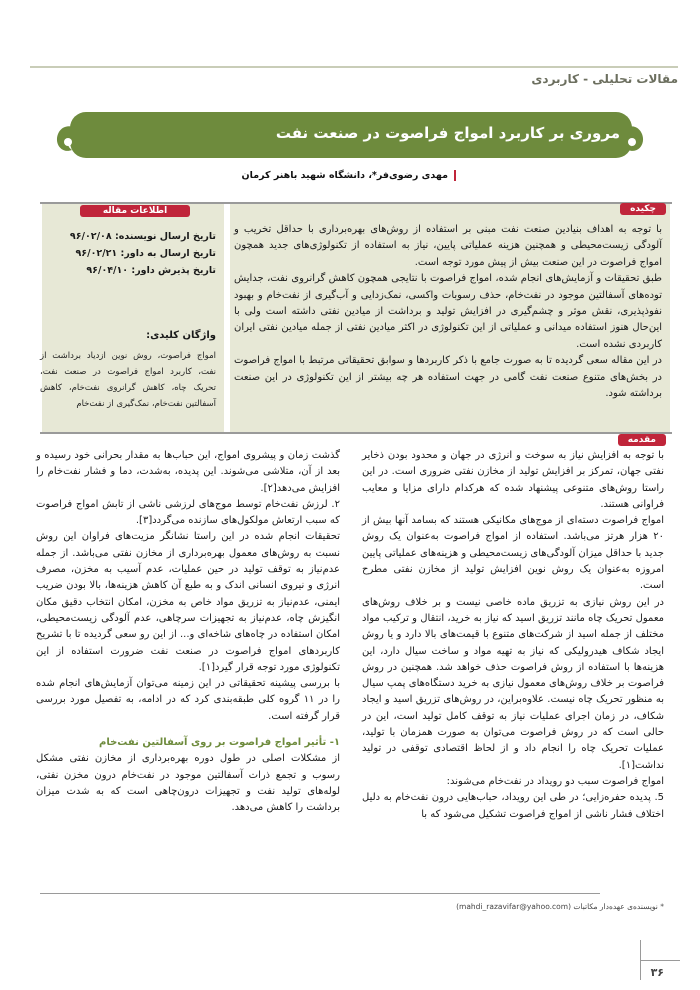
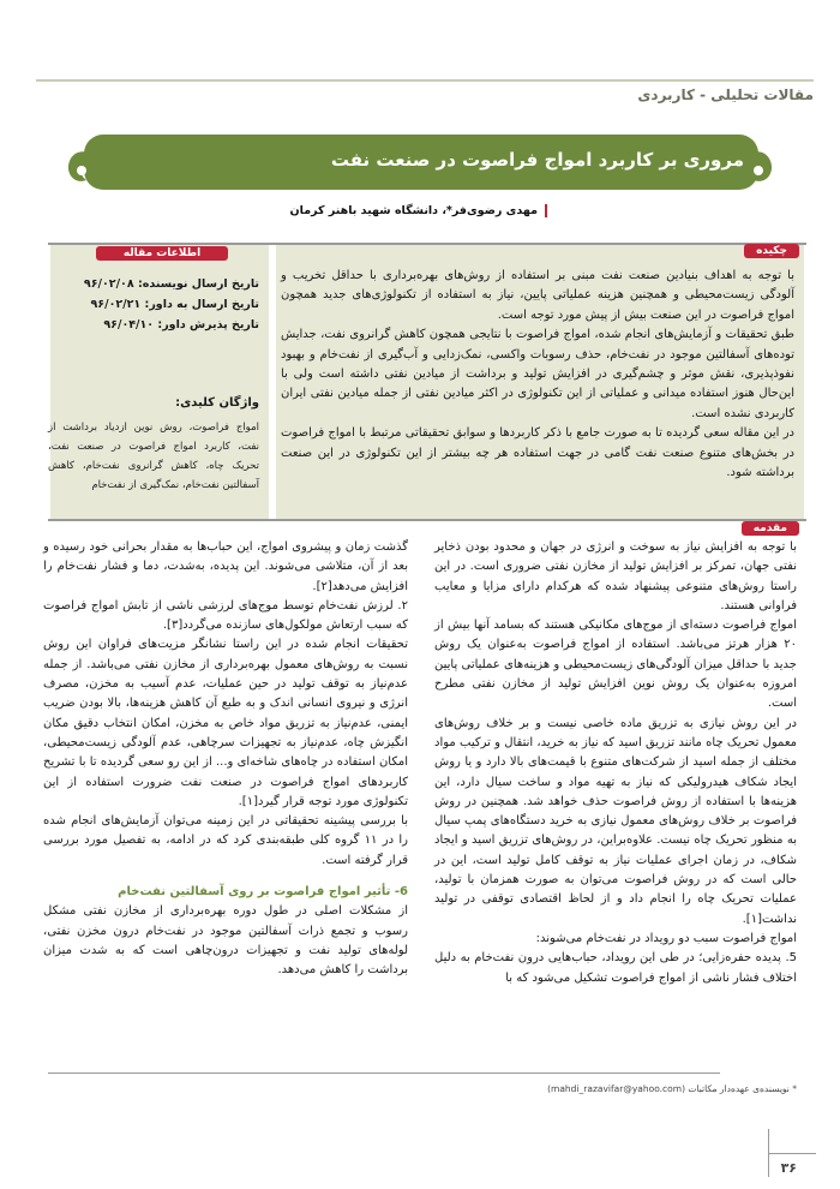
  مقالات تحلیلی - کاربردی
  مروری بر کاربرد امواج فراصوت در صنعت نفت
  مهدی رضوی‌فر*، دانشگاه شهید باهنر کرمان
  اطلاعات مقاله
  چکیده
  تاریخ ارسال نویسنده: ۹۶/۰۲/۰۸
  تاریخ ارسال به داور: ۹۶/۰۲/۲۱
  تاریخ پذیرش داور: ۹۶/۰۴/۱۰
  واژگان کلیدی:
  امواج فراصوت، روش نوین ازدیاد برداشت از نفت، کاربرد امواج فراصوت در صنعت نفت، تحریک چاه، کاهش گرانروی نفت‌خام، کاهش آسفالتین نفت‌خام، نمک‌گیری از نفت‌خام
  با توجه به اهداف بنیادین صنعت نفت مبنی بر استفاده از روش‌های بهره‌برداری با حداقل تخریب و آلودگی زیست‌محیطی و همچنین هزینه عملیاتی پایین، نیاز به استفاده از تکنولوژی‌های جدید همچون امواج فراصوت در این صنعت بیش از پیش مورد توجه است.
  طبق تحقیقات و آزمایش‌های انجام شده، امواج فراصوت با نتایجی همچون کاهش گرانروی نفت، جدایش تودههای آسفالتین موجود در نفت‌خام، حذف رسوبات واکسی، نمک‌زدایی و آب‌گیری از نفت‌خام و بهبود نفوذپذیری، نقش موثر و چشم‌گیری در افزایش تولید و برداشت از میادین نفتی داشته است ولی با این‌حال هنوز استفاده میدانی و عملیاتی از این تکنولوژی در اکثر میادین نفتی از جمله میادین نفتی ایران کاربردی نشده است.
  در این مقاله سعی گردیده تا به صورت جامع با ذکر کاربردها و سوابق تحقیقاتی مرتبط با امواج فراصوت در بخش‌های متنوع صنعت نفت گامی در جهت استفاده هر چه بیشتر از این تکنولوژی در این صنعت برداشته شود.
  مقدمه
  با توجه به افزایش نیاز به سوخت و انرژی در جهان و محدود بودن ذخایر نفتی جهان، تمرکز بر افزایش تولید از مخازن نفتی ضروری است. در این راستا روش‌های متنوعی پیشنهاد شده که هرکدام دارای مزایا و معایب فراوانی هستند.
  امواج فراصوت دسته‌ای از موج‌های مکانیکی هستند که بسامد آنها بیش از ۲۰ هزار هرتز می‌باشد. استفاده از امواج فراصوت به‌عنوان یک روش جدید با حداقل میزان آلودگی‌های زیست‌محیطی و هزینه‌های عملیاتی پایین امروزه به‌عنوان یک روش نوین افزایش تولید از مخازن نفتی مطرح است.
  در این روش نیازی به تزریق ماده خاصی نیست و بر خلاف روش‌های معمول تحریک چاه مانند تزریق اسید که نیاز به خرید، انتقال و ترکیب مواد مختلف از جمله اسید از شرکت‌های متنوع با قیمت‌های بالا دارد و یا روش ایجاد شکاف هیدرولیکی که نیاز به تهیه مواد و ساخت سیال دارد، این هزینهها با استفاده از روش فراصوت حذف خواهد شد. همچنین در روش فراصوت بر خلاف روش‌های معمول نیازی به خرید دستگاه‌های پمپ سیال به منظور تحریک چاه نیست. علاوه‌براین، در روش‌های تزریق اسید و ایجاد شکاف، در زمان اجرای عملیات نیاز به توقف کامل تولید است، این در حالی است که در روش فراصوت می‌توان به صورت همزمان با تولید، عملیات تحریک چاه را انجام داد و از لحاظ اقتصادی توقفی در تولید نداشت[۱].
  امواج فراصوت سبب دو رویداد در نفت‌خام می‌شوند:
  5. پدیده حفره‌زایی؛ در طی این رویداد، حباب‌هایی درون نفت‌خام به دلیل اختلاف فشار ناشی از امواج فراصوت تشکیل می‌شود که با
  گذشت زمان و پیشروی امواج، این حباب‌ها به مقدار بحرانی خود رسیده و بعد از آن، متلاشی می‌شوند. این پدیده، به‌شدت، دما و فشار نفت‌خام را افزایش می‌دهد[۲].
  ۲. لرزش نفت‌خام توسط موج‌های لرزشی ناشی از تابش امواج فراصوت که سبب ارتعاش مولکول‌های سازنده می‌گردد[۳].
  تحقیقات انجام شده در این راستا نشانگر مزیت‌های فراوان این روش نسبت به روش‌های معمول بهره‌برداری از مخازن نفتی می‌باشد. از جمله عدم‌نیاز به توقف تولید در حین عملیات، عدم آسیب به مخزن، مصرف انرژی و نیروی انسانی اندک و به طبع آن کاهش هزینه‌ها، بالا بودن ضریب ایمنی، عدم‌نیاز به تزریق مواد خاص به مخزن، امکان انتخاب دقیق مکان انگیزش چاه، عدم‌نیاز به تجهیزات سرچاهی، عدم آلودگی زیست‌محیطی، امکان استفاده در چاه‌های شاخه‌ای و... از این رو سعی گردیده تا با تشریح کاربردهای امواج فراصوت در صنعت نفت ضرورت استفاده از این تکنولوژی مورد توجه قرار گیرد[۱].
  با بررسی پیشینه تحقیقاتی در این زمینه می‌توان آزمایش‌های انجام شده را در ۱۱ گروه کلی طبقه‌بندی کرد که در ادامه، به تفصیل مورد بررسی قرار گرفته است.
- ۱- تأثیر امواج فراصوت بر روی آسفالتین نفت‌خام
+ 6- تأثیر امواج فراصوت بر روی آسفالتین نفت‌خام
  از مشکلات اصلی در طول دوره بهره‌برداری از مخازن نفتی مشکل رسوب و تجمع ذرات آسفالتین موجود در نفت‌خام درون مخزن نفتی، لوله‌های تولید نفت و تجهیزات درون‌چاهی است که به شدت میزان برداشت را کاهش می‌دهد.
  * نویسنده‌ی عهده‌دار مکاتبات (mahdi_razavifar@yahoo.com)
  ۳۶
